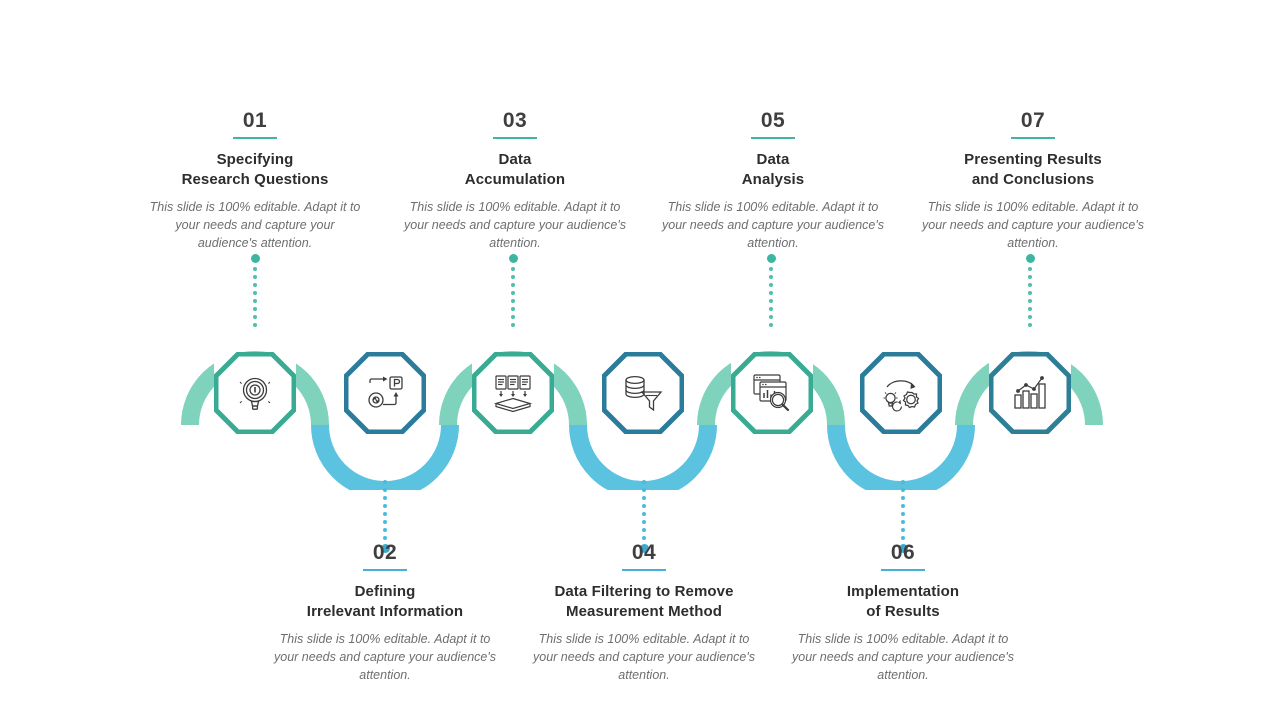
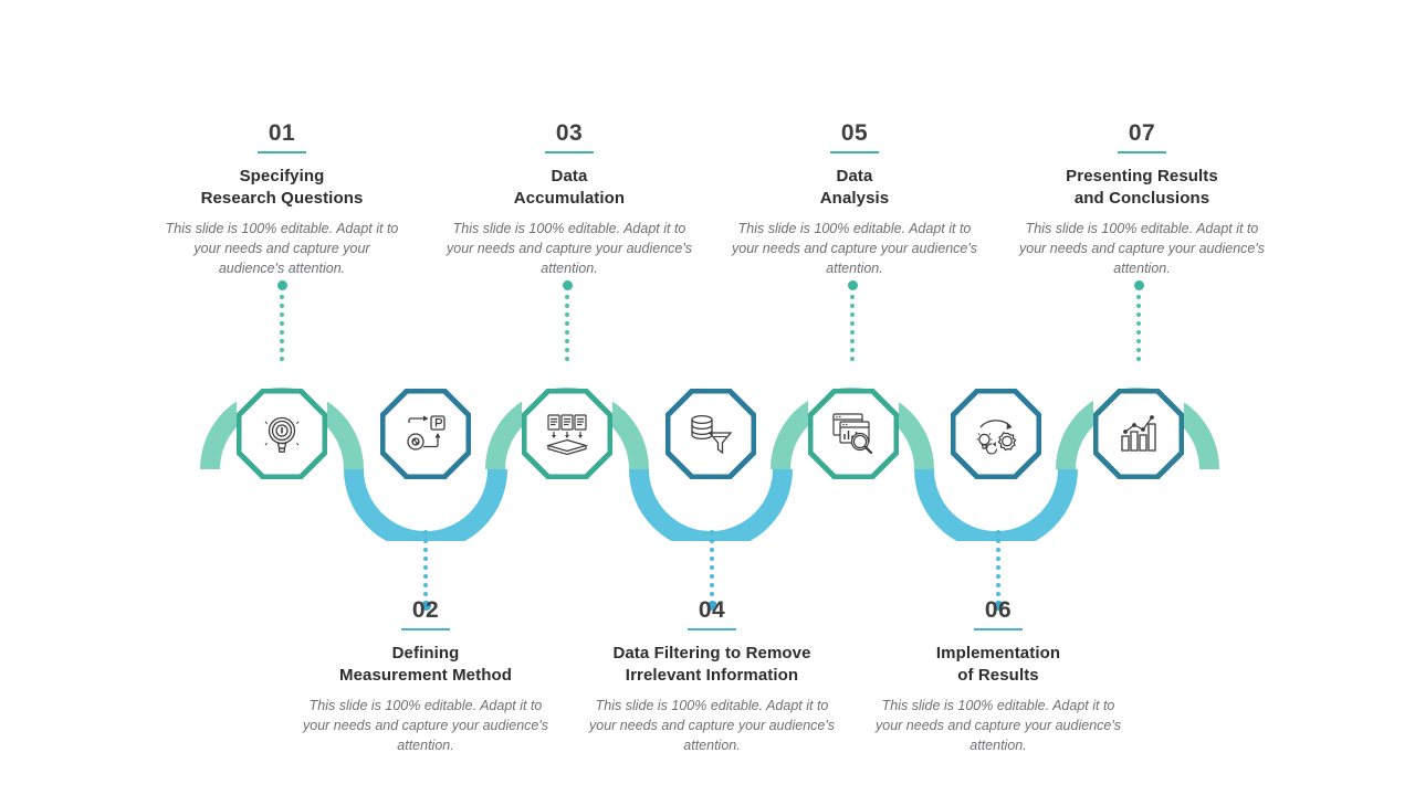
  01
  Specifying
  Research Questions
  This slide is 100% editable. Adapt it to your needs and capture your audience's attention.
  03
  Data
  Accumulation
  This slide is 100% editable. Adapt it to your needs and capture your audience's attention.
  05
  Data
  Analysis
  This slide is 100% editable. Adapt it to your needs and capture your audience's attention.
  07
  Presenting Results
  and Conclusions
  This slide is 100% editable. Adapt it to your needs and capture your audience's attention.
  02
  Defining
- Irrelevant Information
+ Measurement Method
  This slide is 100% editable. Adapt it to your needs and capture your audience's attention.
  04
  Data Filtering to Remove
- Measurement Method
+ Irrelevant Information
  This slide is 100% editable. Adapt it to your needs and capture your audience's attention.
  06
  Implementation
  of Results
  This slide is 100% editable. Adapt it to your needs and capture your audience's attention.
